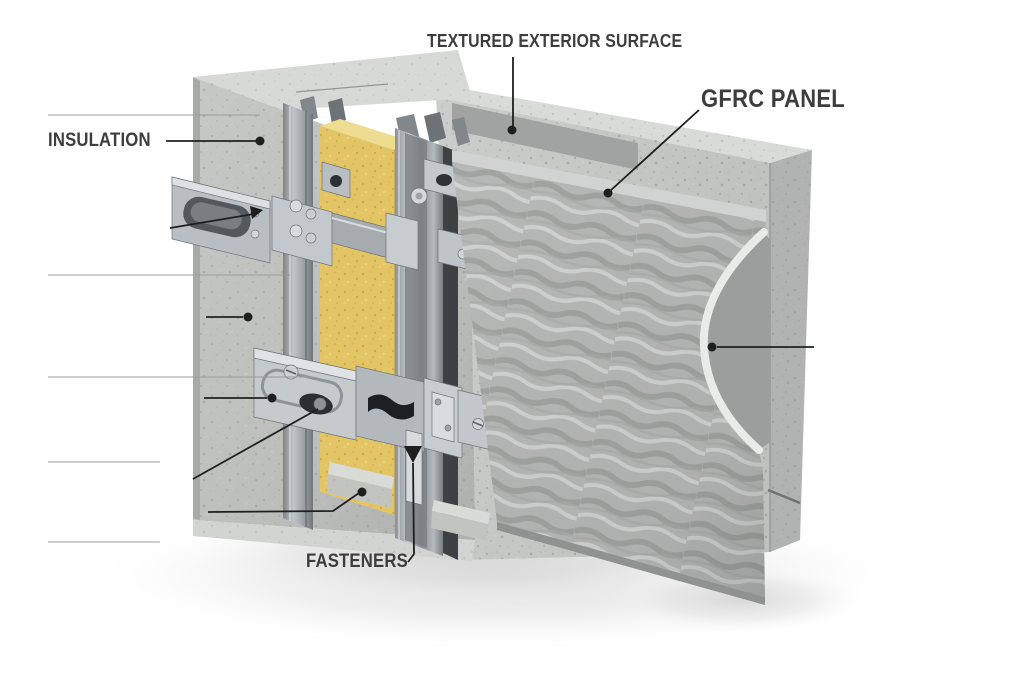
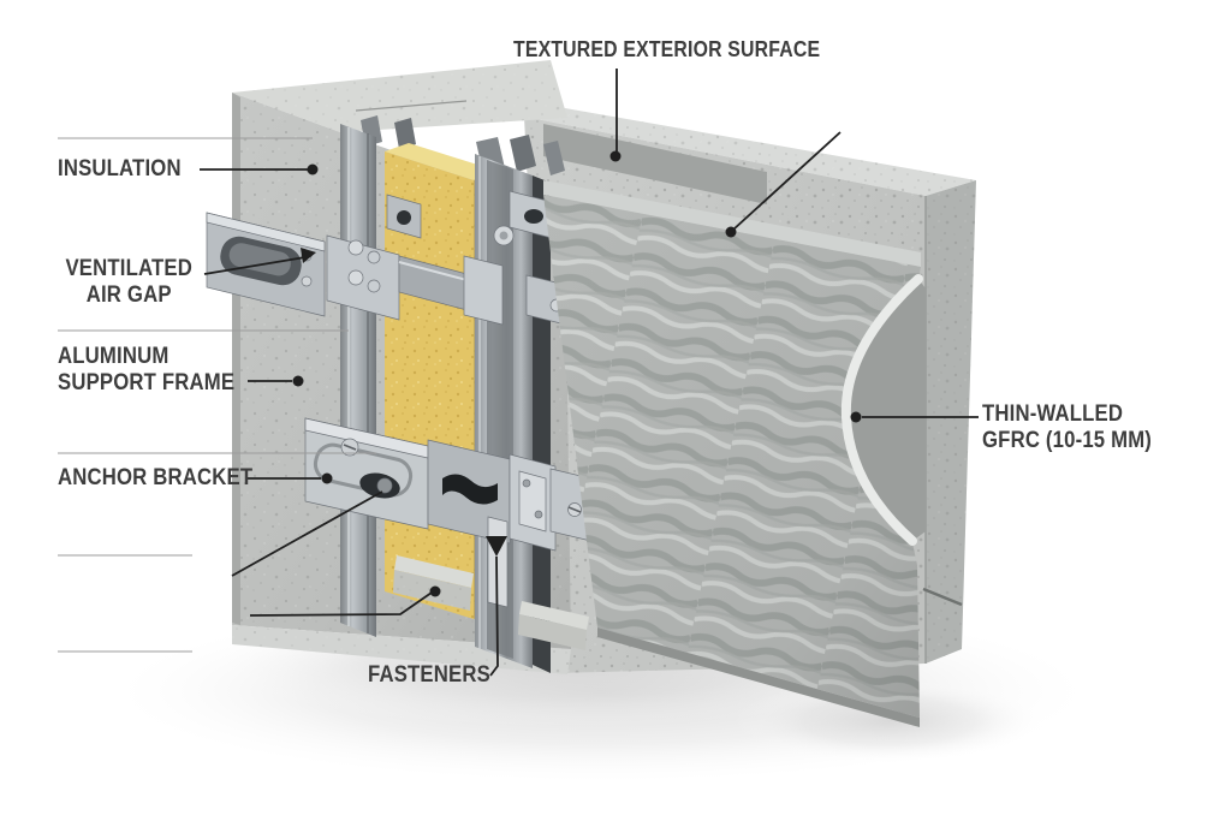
  TEXTURED EXTERIOR SURFACE
- GFRC PANEL
  INSULATION
+ VENTILATED
+ AIR GAP
+ ALUMINUM
+ SUPPORT FRAME
+ ANCHOR BRACKET
  FASTENERS
+ THIN-WALLED
+ GFRC (10-15 MM)
